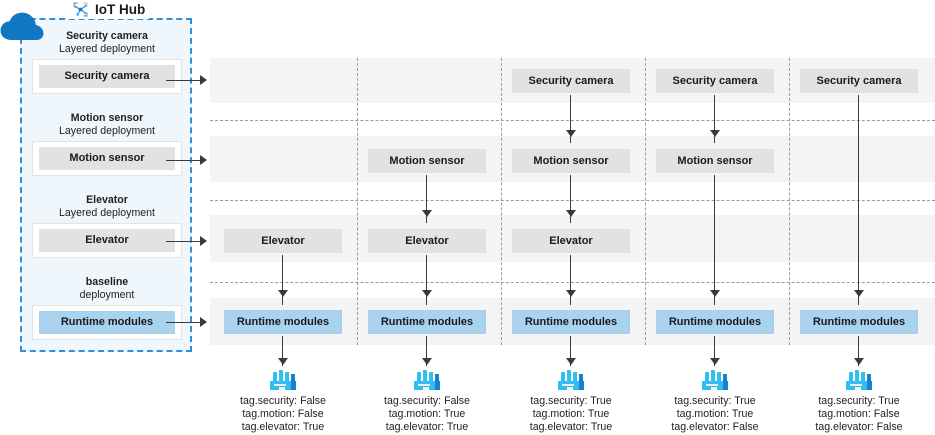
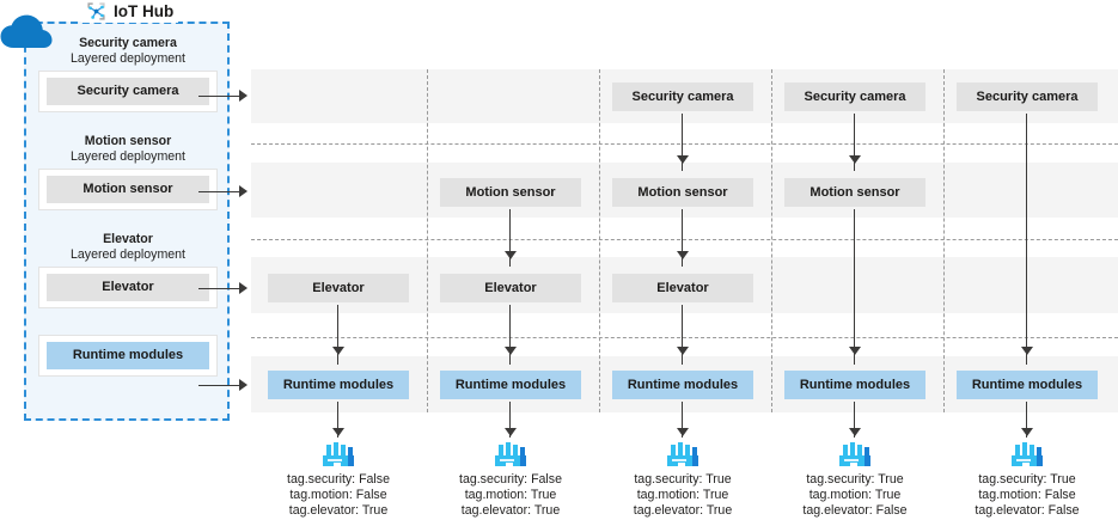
  Security camera
  Layered deployment
  Security camera
  Motion sensor
  Layered deployment
  Motion sensor
  Elevator
  Layered deployment
  Elevator
- baseline
- deployment
  Runtime modules
  IoT Hub
  Elevator
  Runtime modules
  Motion sensor
  Elevator
  Runtime modules
  Security camera
  Motion sensor
  Elevator
  Runtime modules
  Security camera
  Motion sensor
  Runtime modules
  Security camera
  Runtime modules
  tag.security: False
  tag.motion: False
  tag.elevator: True
  tag.security: False
  tag.motion: True
  tag.elevator: True
  tag.security: True
  tag.motion: True
  tag.elevator: True
  tag.security: True
  tag.motion: True
  tag.elevator: False
  tag.security: True
  tag.motion: False
  tag.elevator: False
